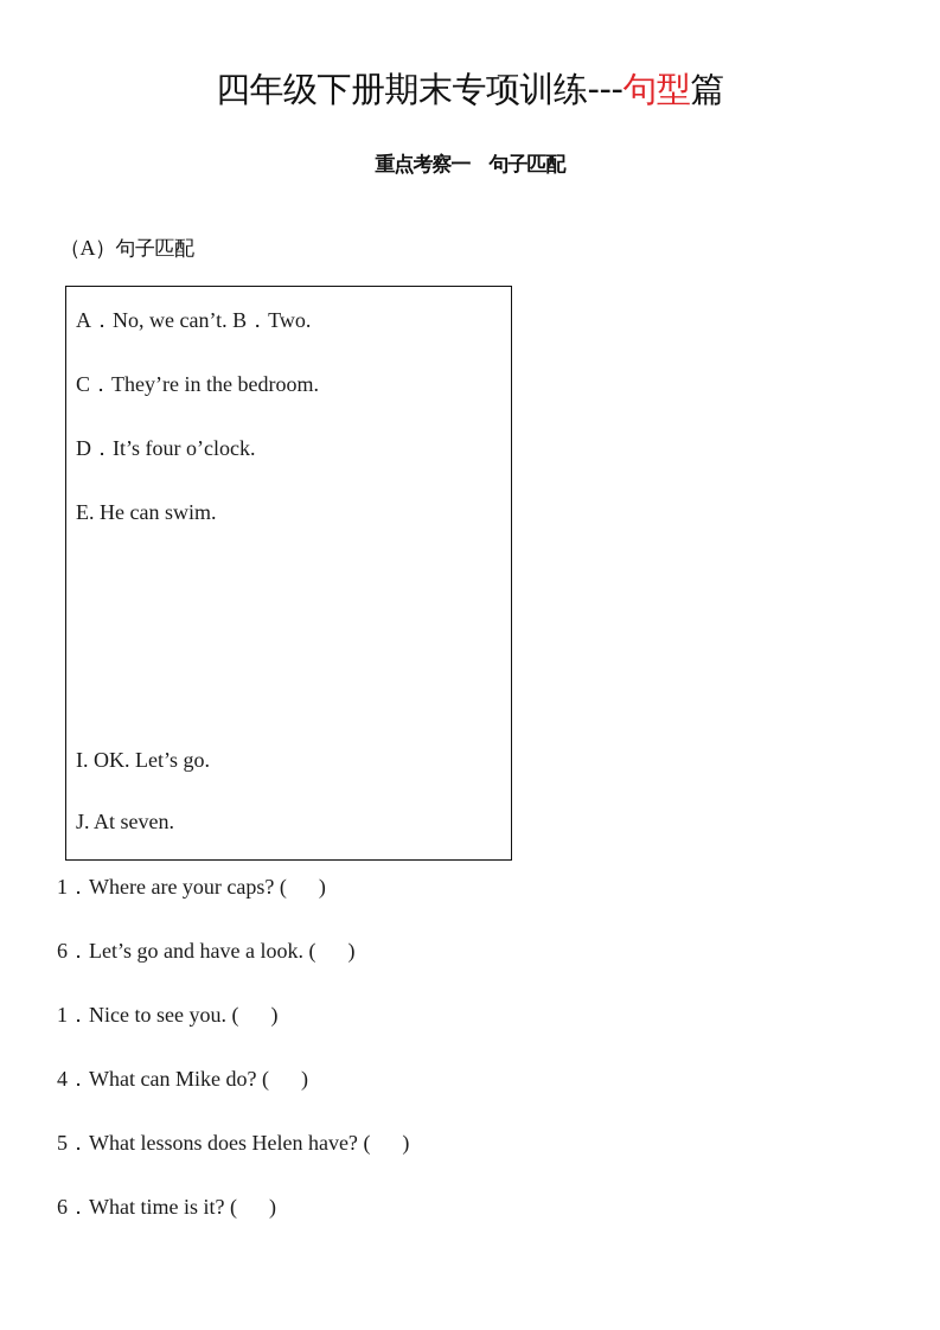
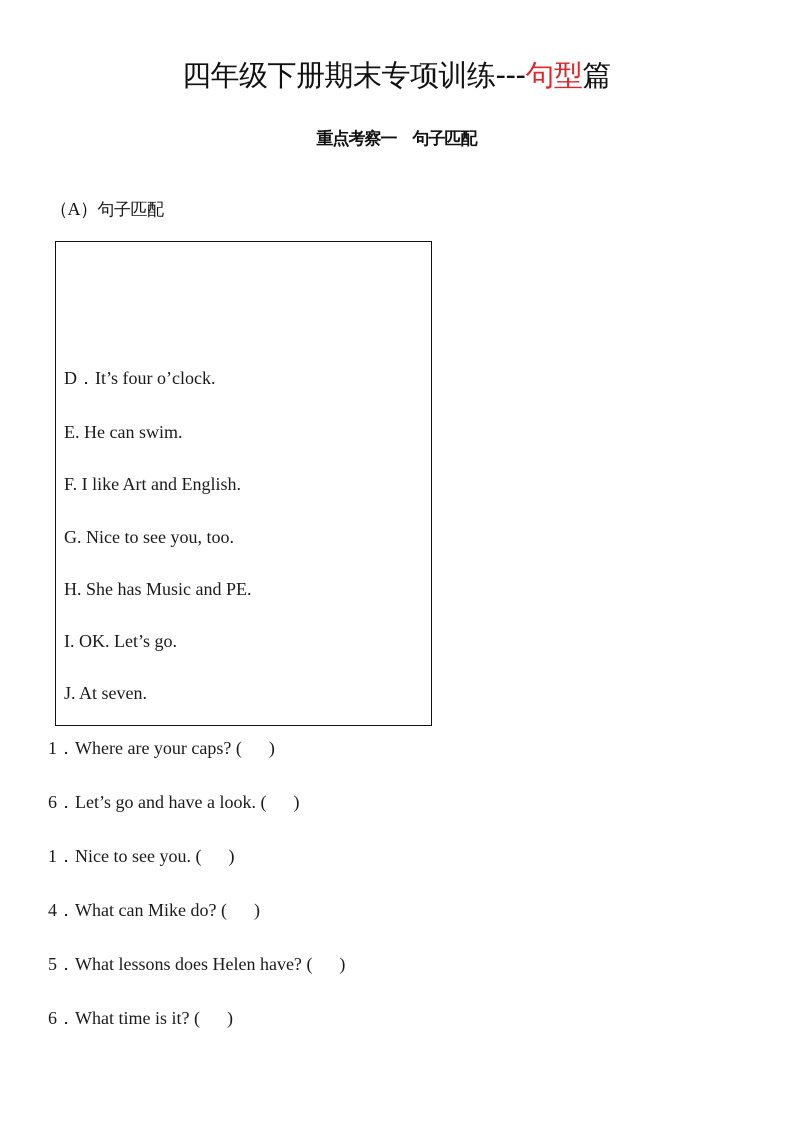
  四年级下册期末专项训练---句型篇
  重点考察一 句子匹配
  （A）句子匹配
- A．No, we can’t. B．Two.
- C．They’re in the bedroom.
  D．It’s four o’clock.
  E. He can swim.
+ F. I like Art and English.
+ G. Nice to see you, too.
+ H. She has Music and PE.
  I. OK. Let’s go.
  J. At seven.
  1．Where are your caps? ( )
  6．Let’s go and have a look. ( )
  1．Nice to see you. ( )
  4．What can Mike do? ( )
  5．What lessons does Helen have? ( )
  6．What time is it? ( )
